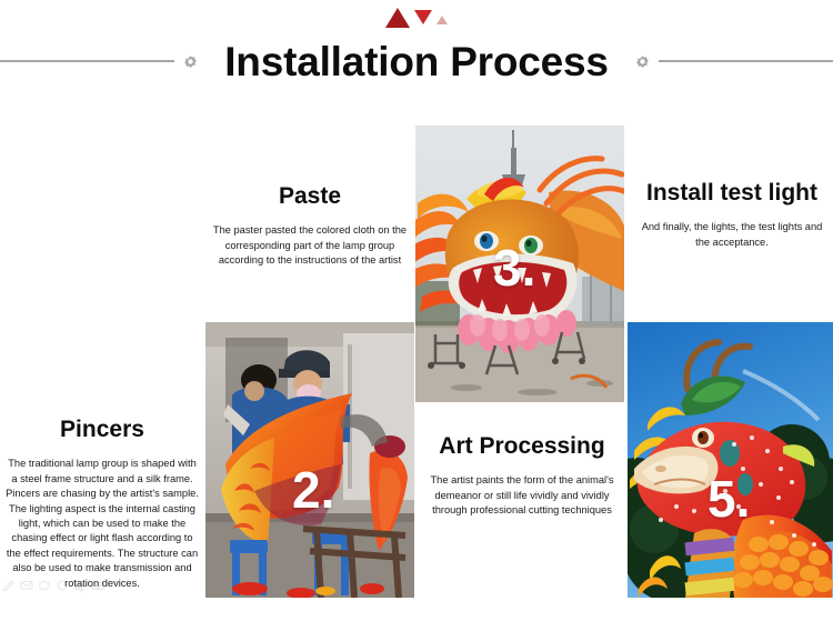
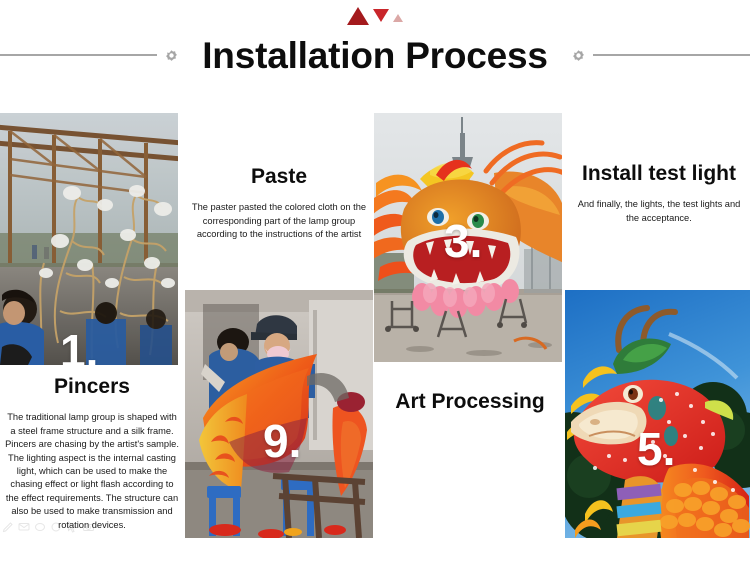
  Installation Process
+ 1.
- 2.
+ 9.
  3.
  5.
  Pincers
  The traditional lamp group is shaped with a steel frame structure and a silk frame. Pincers are chasing by the artist's sample. The lighting aspect is the internal casting light, which can be used to make the chasing effect or light flash according to the effect requirements. The structure can also be used to make transmission and rotation devices.
  Paste
  The paster pasted the colored cloth on the corresponding part of the lamp group according to the instructions of the artist
  Art Processing
- The artist paints the form of the animal's demeanor or still life vividly and vividly through professional cutting techniques
  Install test light
  And finally, the lights, the test lights and the acceptance.
